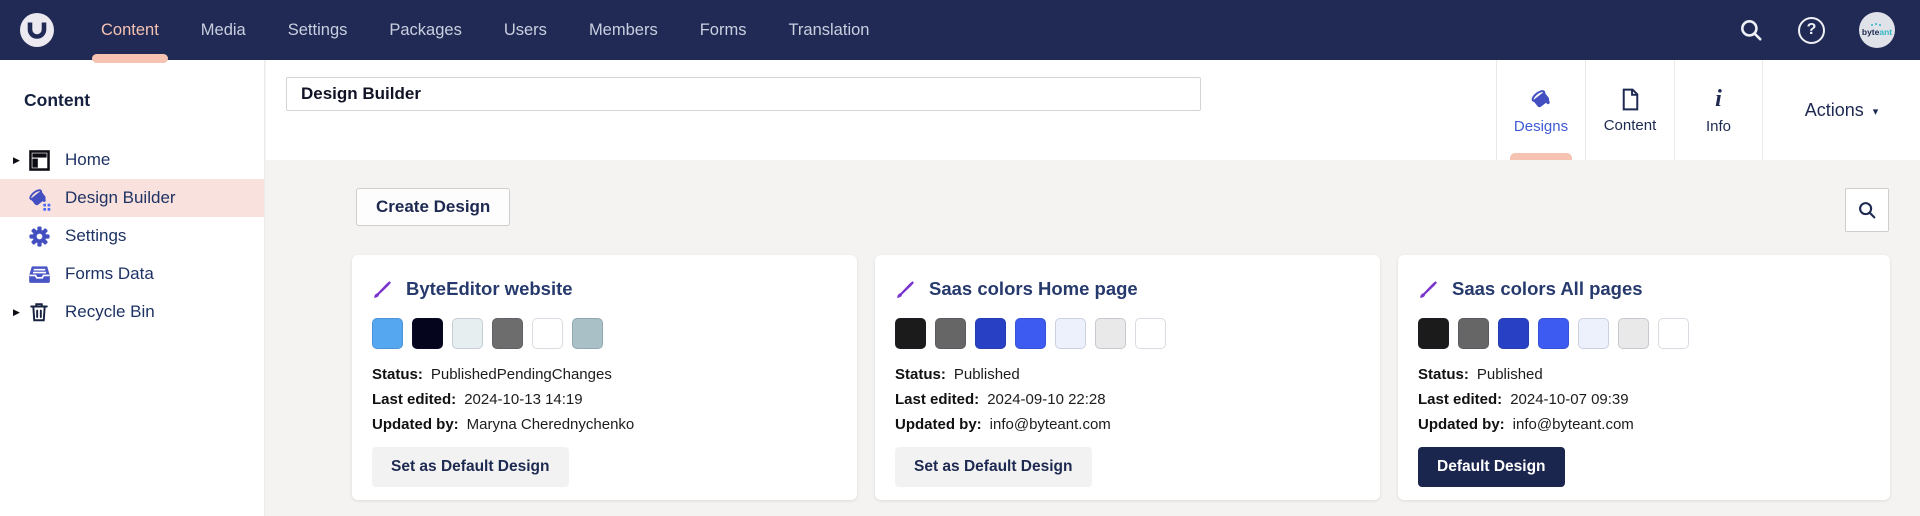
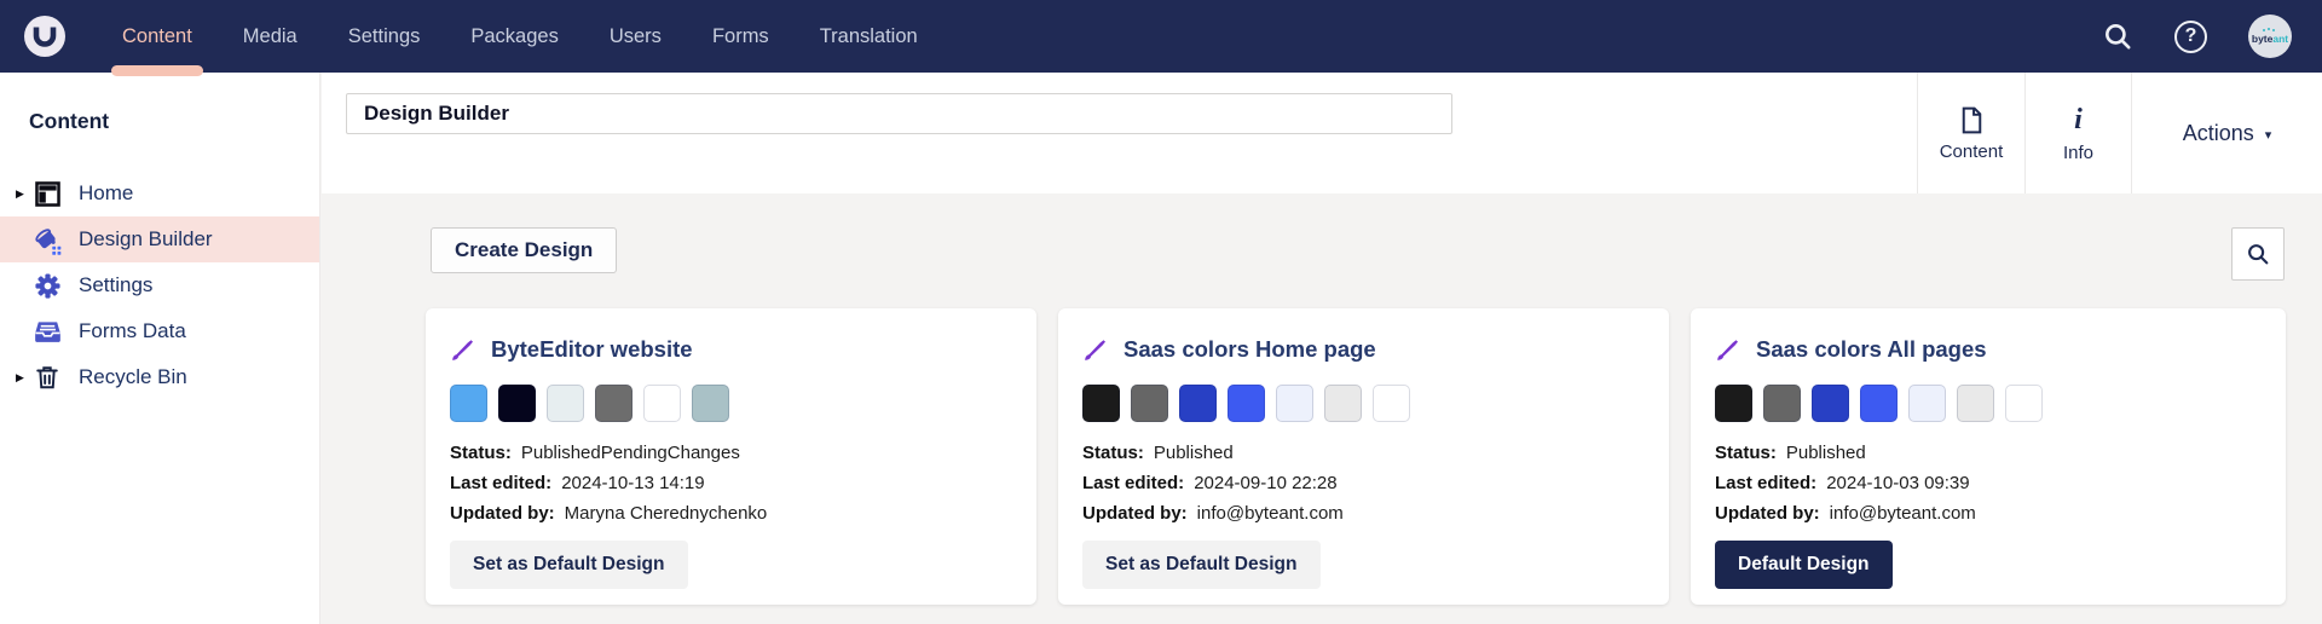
  Content
  Media
  Settings
  Packages
  Users
- Members
  Forms
  Translation
  ?
  byteant
  Content
  ▶
  Home
  Design Builder
  Settings
  Forms Data
  ▶
  Recycle Bin
  Design Builder
- Designs
  Content
  i
  Info
  Actions
  ▾
  Create Design
  ByteEditor website
  Status:
  PublishedPendingChanges
  Last edited:
  2024-10-13 14:19
  Updated by:
  Maryna Cherednychenko
  Set as Default Design
  Saas colors Home page
  Status:
  Published
  Last edited:
  2024-09-10 22:28
  Updated by:
  info@byteant.com
  Set as Default Design
  Saas colors All pages
  Status:
  Published
  Last edited:
- 2024-10-07 09:39
+ 2024-10-03 09:39
  Updated by:
  info@byteant.com
  Default Design
